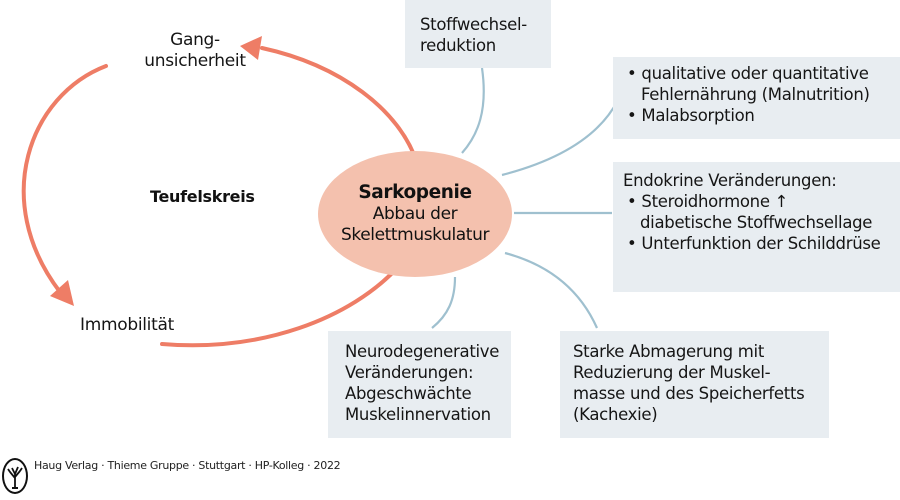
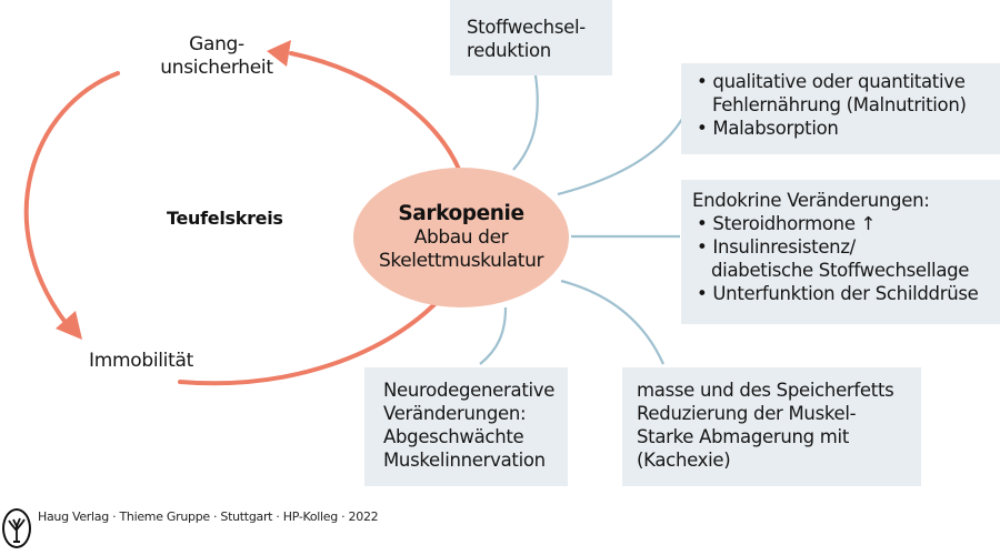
  Sarkopenie
  Abbau der
  Skelettmuskulatur
  Gang-
  unsicherheit
  Teufelskreis
  Immobilität
  Stoffwechsel-
  reduktion
  qualitative oder quantitative
  Fehlernährung (Malnutrition)
  Malabsorption
  Endokrine Veränderungen:
  Steroidhormone ↑
+ Insulinresistenz/
  diabetische Stoffwechsellage
  Unterfunktion der Schilddrüse
  Neurodegenerative
  Veränderungen:
  Abgeschwächte
  Muskelinnervation
- Starke Abmagerung mit
+ masse und des Speicherfetts
  Reduzierung der Muskel-
- masse und des Speicherfetts
+ Starke Abmagerung mit
  (Kachexie)
  Haug Verlag · Thieme Gruppe · Stuttgart · HP-Kolleg · 2022
